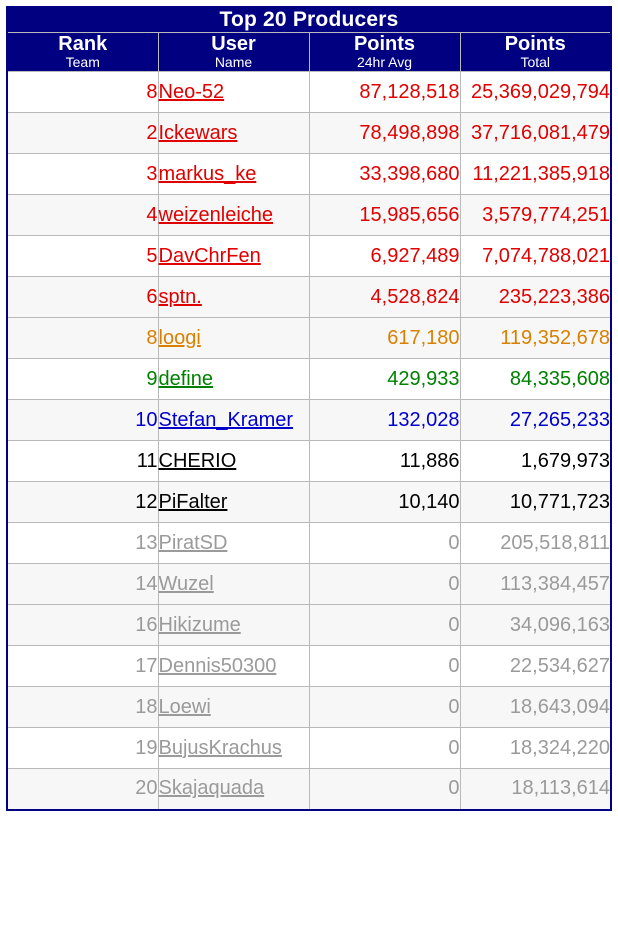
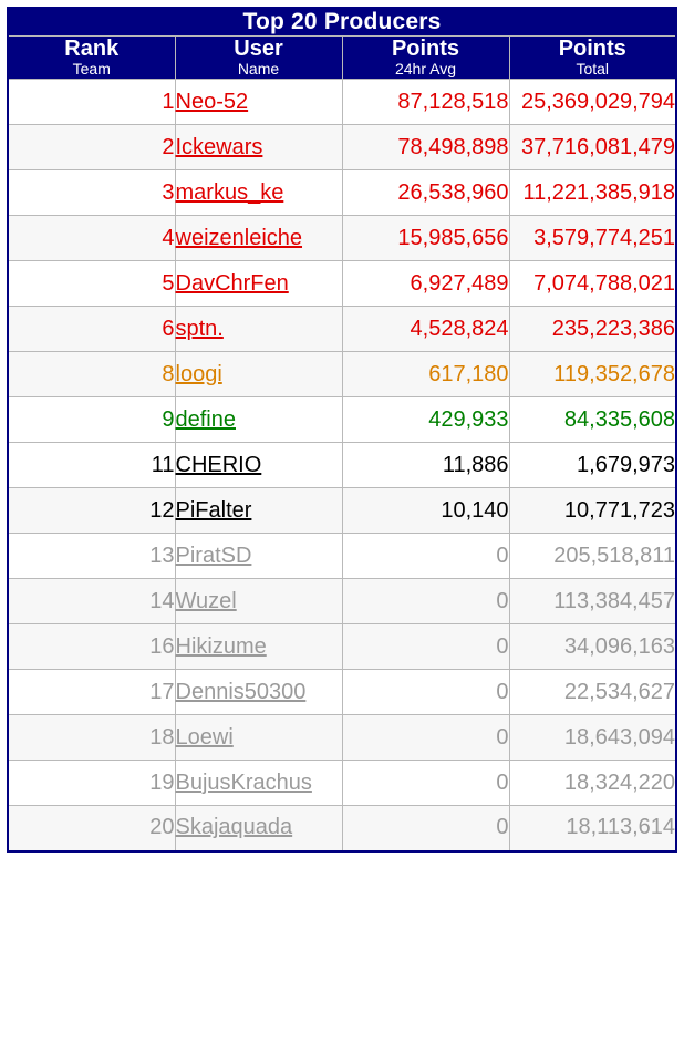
  Top 20 Producers
  Rank Team	User Name	Points 24hr Avg	Points Total
- 8	Neo-52	87,128,518	25,369,029,794
+ 1	Neo-52	87,128,518	25,369,029,794
  2	Ickewars	78,498,898	37,716,081,479
- 3	markus_ke	33,398,680	11,221,385,918
+ 3	markus_ke	26,538,960	11,221,385,918
  4	weizenleiche	15,985,656	3,579,774,251
  5	DavChrFen	6,927,489	7,074,788,021
  6	sptn.	4,528,824	235,223,386
  8	loogi	617,180	119,352,678
  9	define	429,933	84,335,608
- 10	Stefan_Kramer	132,028	27,265,233
  11	CHERIO	11,886	1,679,973
  12	PiFalter	10,140	10,771,723
  13	PiratSD	0	205,518,811
  14	Wuzel	0	113,384,457
  16	Hikizume	0	34,096,163
  17	Dennis50300	0	22,534,627
  18	Loewi	0	18,643,094
  19	BujusKrachus	0	18,324,220
  20	Skajaquada	0	18,113,614
